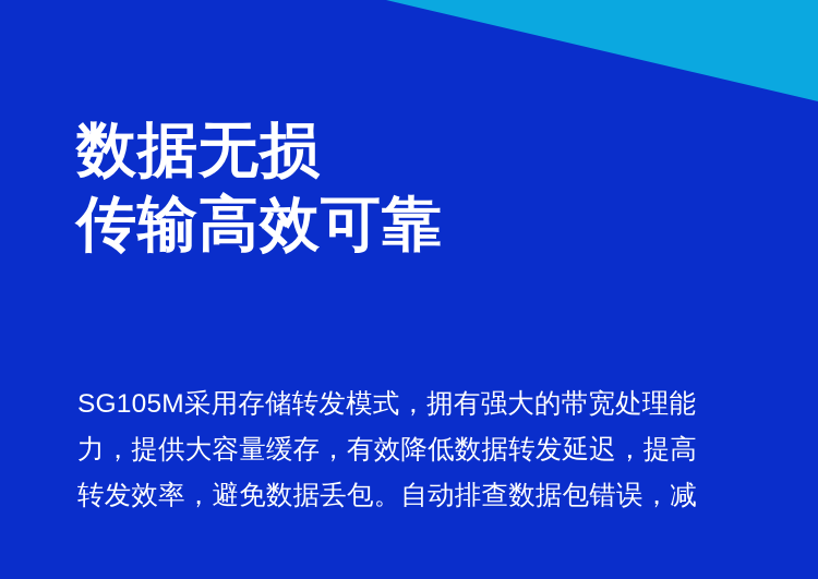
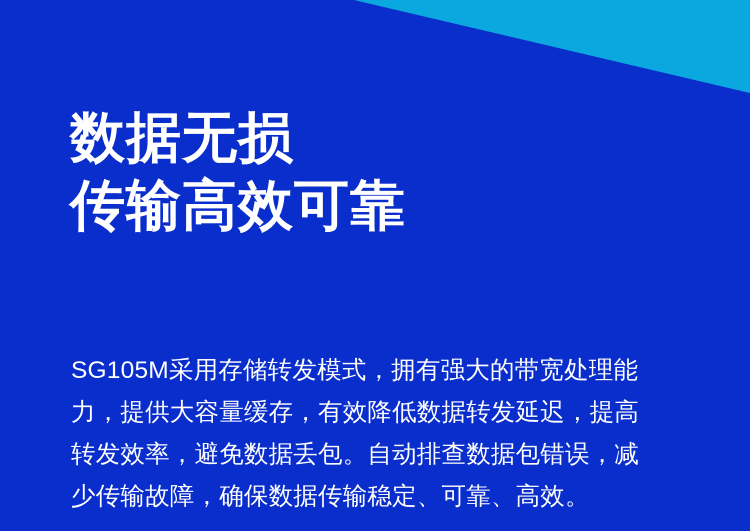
  数据无损
  传输高效可靠
  SG105M采用存储转发模式，拥有强大的带宽处理能
  力，提供大容量缓存，有效降低数据转发延迟，提高
  转发效率，避免数据丢包。自动排查数据包错误，减
+ 少传输故障，确保数据传输稳定、可靠、高效。
